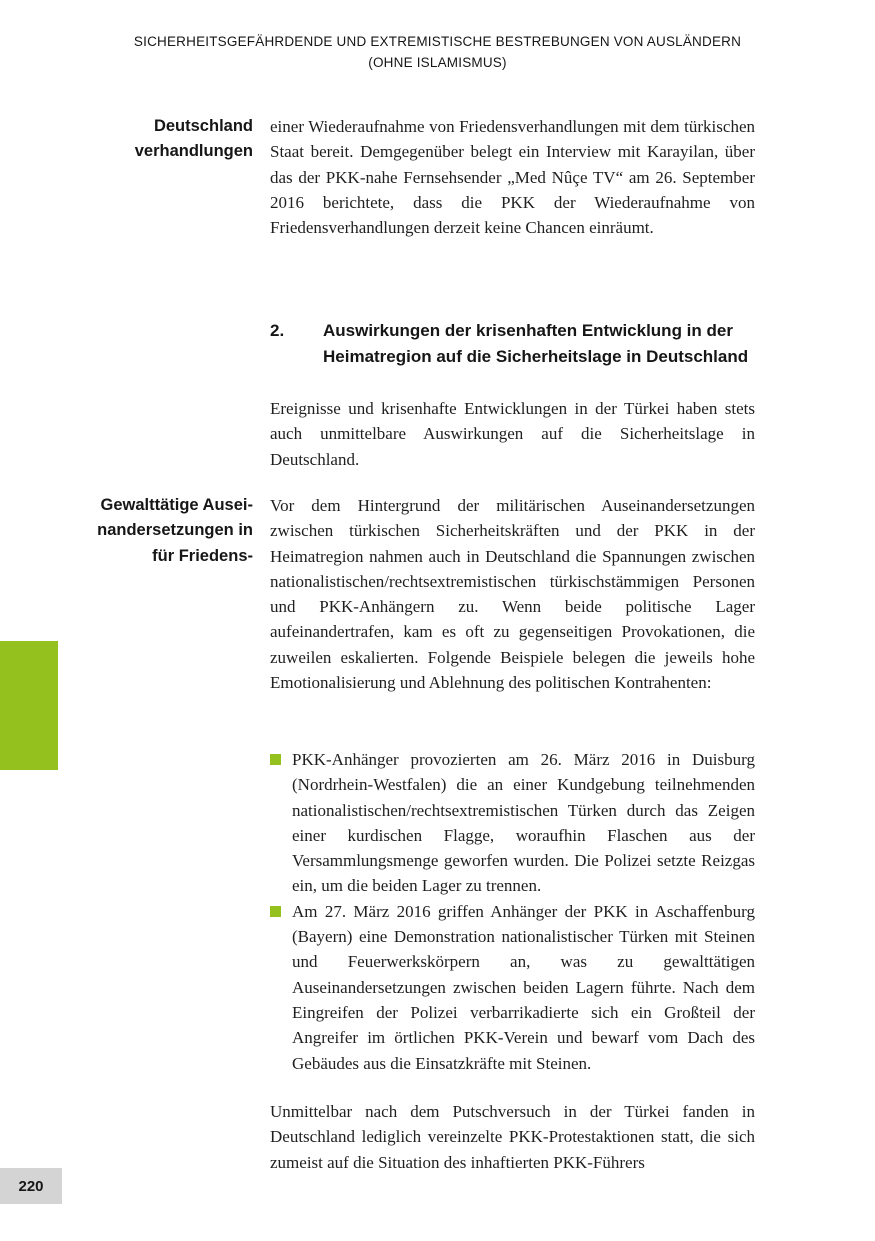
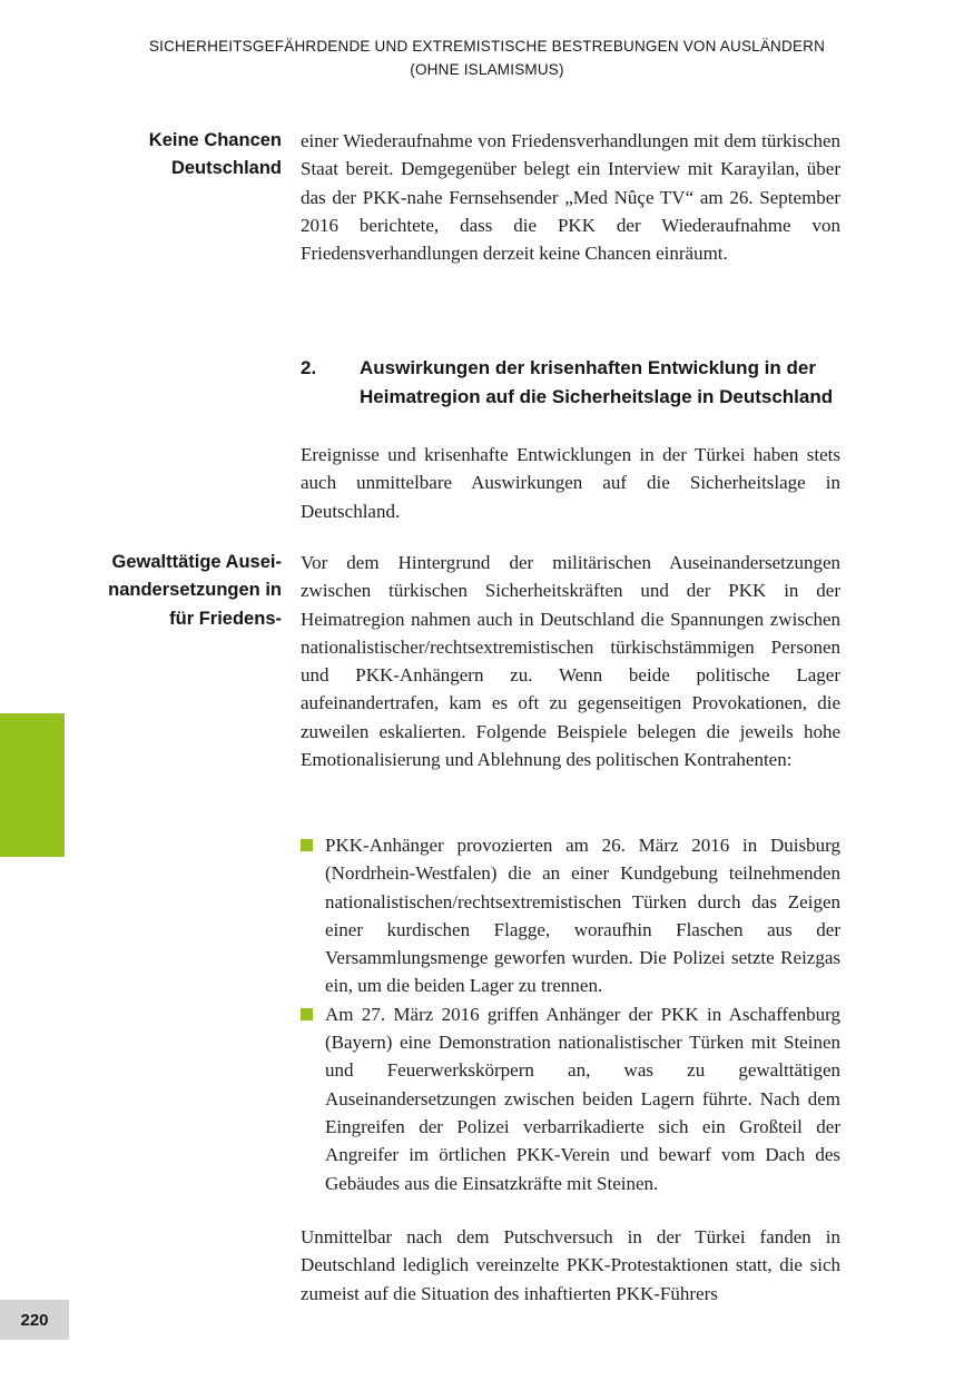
  SICHERHEITSGEFÄHRDENDE UND EXTREMISTISCHE BESTREBUNGEN VON AUSLÄNDERN
  (OHNE ISLAMISMUS)
+ Keine Chancen
  Deutschland
- verhandlungen
  einer Wiederaufnahme von Friedensverhandlungen mit dem türkischen Staat bereit. Demgegenüber belegt ein Interview mit Karayilan, über das der PKK-nahe Fernsehsender „Med Nûçe TV“ am 26. September 2016 berichtete, dass die PKK der Wiederaufnahme von Friedensverhandlungen derzeit keine Chancen einräumt.
  2.
  Auswirkungen der krisenhaften Entwicklung in der
  Heimatregion auf die Sicherheitslage in Deutschland
  Ereignisse und krisenhafte Entwicklungen in der Türkei haben stets auch unmittelbare Auswirkungen auf die Sicherheitslage in Deutschland.
  Gewalttätige Ausei-
  nandersetzungen in
  für Friedens-
- Vor dem Hintergrund der militärischen Auseinandersetzungen zwischen türkischen Sicherheitskräften und der PKK in der Heimatregion nahmen auch in Deutschland die Spannungen zwischen nationalistischen/rechtsextremistischen türkischstämmigen Personen und PKK-Anhängern zu. Wenn beide politische Lager aufeinandertrafen, kam es oft zu gegenseitigen Provokationen, die zuweilen eskalierten. Folgende Beispiele belegen die jeweils hohe Emotionalisierung und Ablehnung des politischen Kontrahenten:
+ Vor dem Hintergrund der militärischen Auseinandersetzungen zwischen türkischen Sicherheitskräften und der PKK in der Heimatregion nahmen auch in Deutschland die Spannungen zwischen nationalistischer/rechtsextremistischen türkischstämmigen Personen und PKK-Anhängern zu. Wenn beide politische Lager aufeinandertrafen, kam es oft zu gegenseitigen Provokationen, die zuweilen eskalierten. Folgende Beispiele belegen die jeweils hohe Emotionalisierung und Ablehnung des politischen Kontrahenten:
  PKK-Anhänger provozierten am 26. März 2016 in Duisburg (Nordrhein-Westfalen) die an einer Kundgebung teilnehmenden nationalistischen/rechtsextremistischen Türken durch das Zeigen einer kurdischen Flagge, woraufhin Flaschen aus der Versammlungsmenge geworfen wurden. Die Polizei setzte Reizgas ein, um die beiden Lager zu trennen.
  Am 27. März 2016 griffen Anhänger der PKK in Aschaffenburg (Bayern) eine Demonstration nationalistischer Türken mit Steinen und Feuerwerkskörpern an, was zu gewalttätigen Auseinandersetzungen zwischen beiden Lagern führte. Nach dem Eingreifen der Polizei verbarrikadierte sich ein Großteil der Angreifer im örtlichen PKK-Verein und bewarf vom Dach des Gebäudes aus die Einsatzkräfte mit Steinen.
  Unmittelbar nach dem Putschversuch in der Türkei fanden in Deutschland lediglich vereinzelte PKK-Protestaktionen statt, die sich zumeist auf die Situation des inhaftierten PKK-Führers
  220
